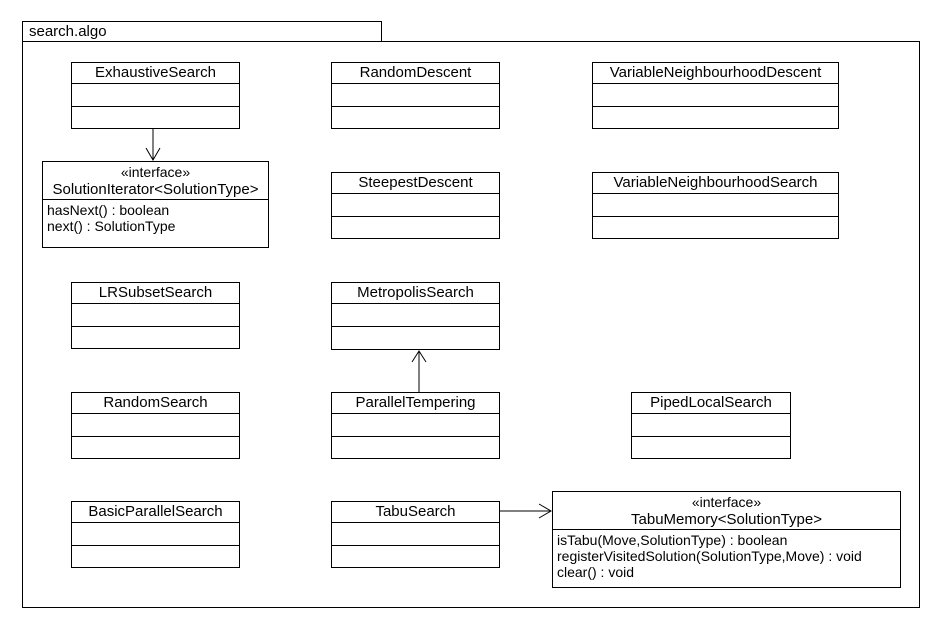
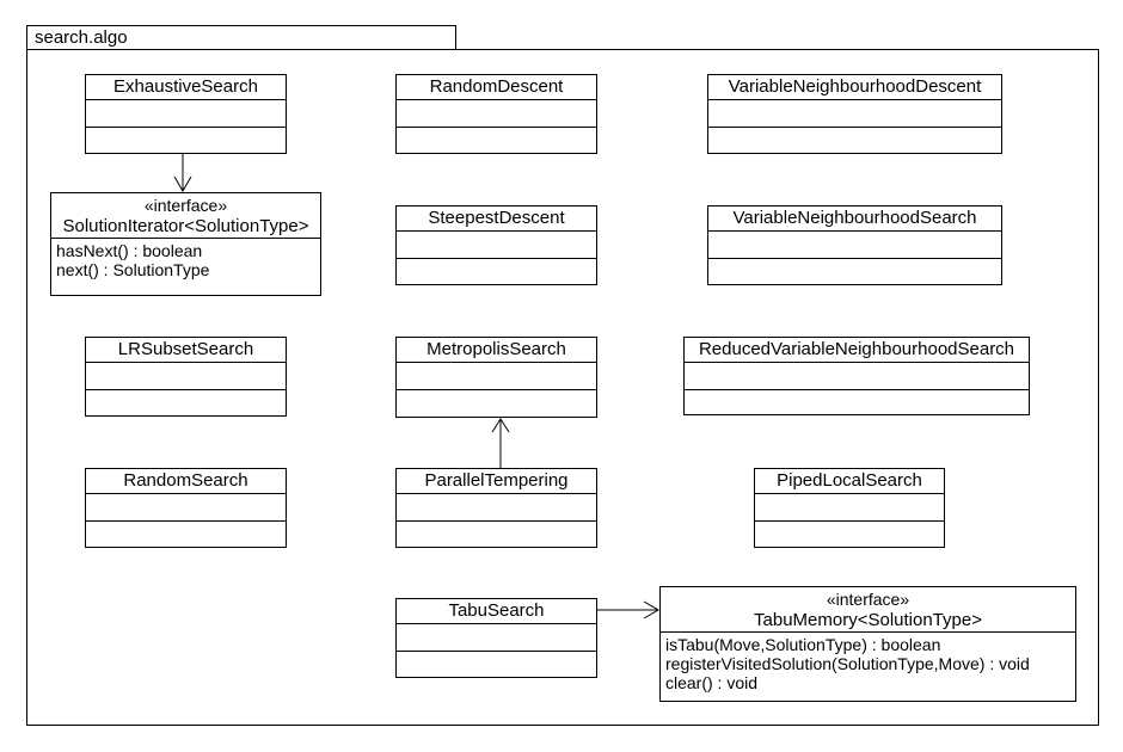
  search.algo
  ExhaustiveSearch
  RandomDescent
  VariableNeighbourhoodDescent
  «interface»
  SolutionIterator<SolutionType>
  hasNext() : boolean
  next() : SolutionType
  SteepestDescent
  VariableNeighbourhoodSearch
  LRSubsetSearch
  MetropolisSearch
+ ReducedVariableNeighbourhoodSearch
  RandomSearch
  ParallelTempering
  PipedLocalSearch
- BasicParallelSearch
  TabuSearch
  «interface»
  TabuMemory<SolutionType>
  isTabu(Move,SolutionType) : boolean
  registerVisitedSolution(SolutionType,Move) : void
  clear() : void
